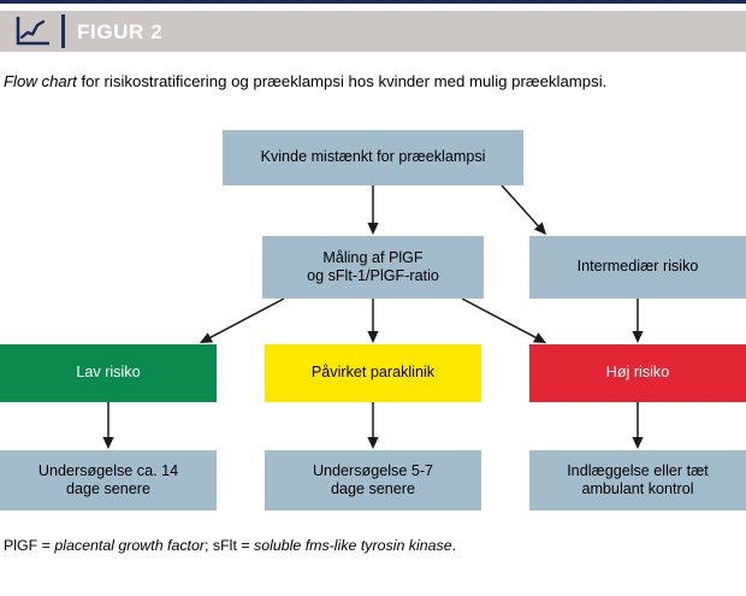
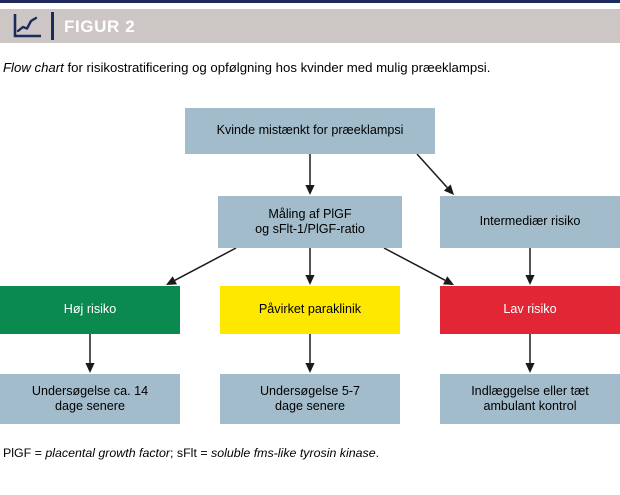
  FIGUR 2
- Flow chart for risikostratificering og præeklampsi hos kvinder med mulig præeklampsi.
+ Flow chart for risikostratificering og opfølgning hos kvinder med mulig præeklampsi.
  Kvinde mistænkt for præeklampsi
  Måling af PlGF
  og sFlt-1/PlGF-ratio
  Intermediær risiko
- Lav risiko
+ Høj risiko
  Påvirket paraklinik
- Høj risiko
+ Lav risiko
  Undersøgelse ca. 14
  dage senere
  Undersøgelse 5-7
  dage senere
  Indlæggelse eller tæt
  ambulant kontrol
  PlGF = placental growth factor; sFlt = soluble fms-like tyrosin kinase.
